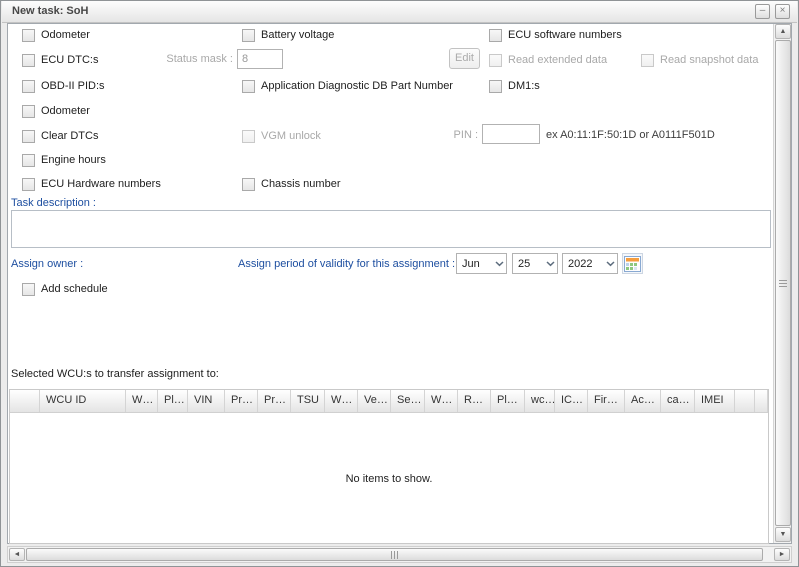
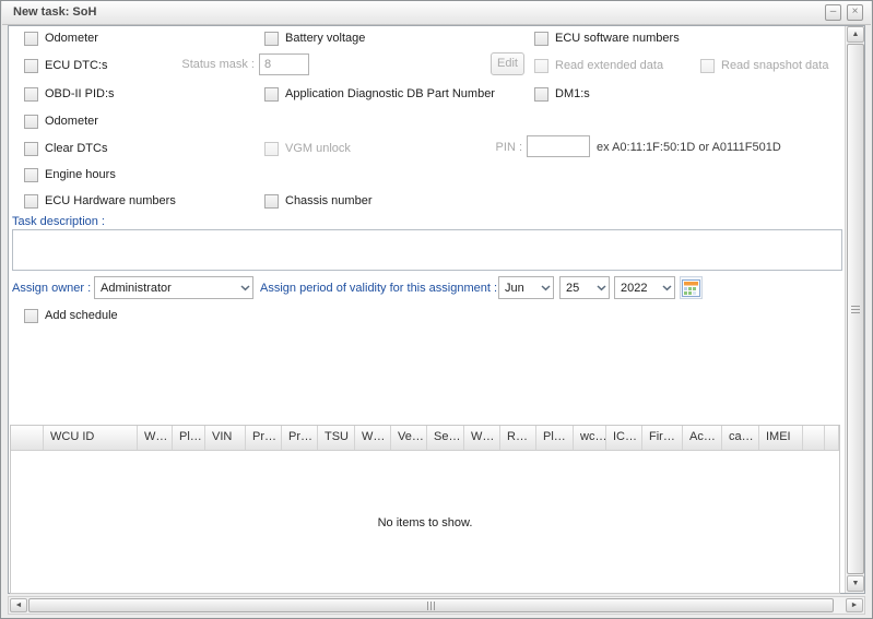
  New task: SoH
  –
  ×
  Odometer
  Battery voltage
  ECU software numbers
  ECU DTC:s
  Status mask :
  8
  Edit
  Read extended data
  Read snapshot data
  OBD-II PID:s
  Application Diagnostic DB Part Number
  DM1:s
  Odometer
  Clear DTCs
  VGM unlock
  PIN :
  ex A0:11:1F:50:1D or A0111F501D
  Engine hours
  ECU Hardware numbers
  Chassis number
  Task description :
  Assign owner :
+ Administrator
  Assign period of validity for this assignment :
  Jun
  25
  2022
  Add schedule
- Selected WCU:s to transfer assignment to:
  WCU ID
  W…
  Pl…
  VIN
  Pr…
  Pr…
  TSU
  W…
  Ve…
  Se…
  W…
  R…
  Pl…
  wc…
  IC…
  Fir…
  Ac…
  ca…
  IMEI
  No items to show.
